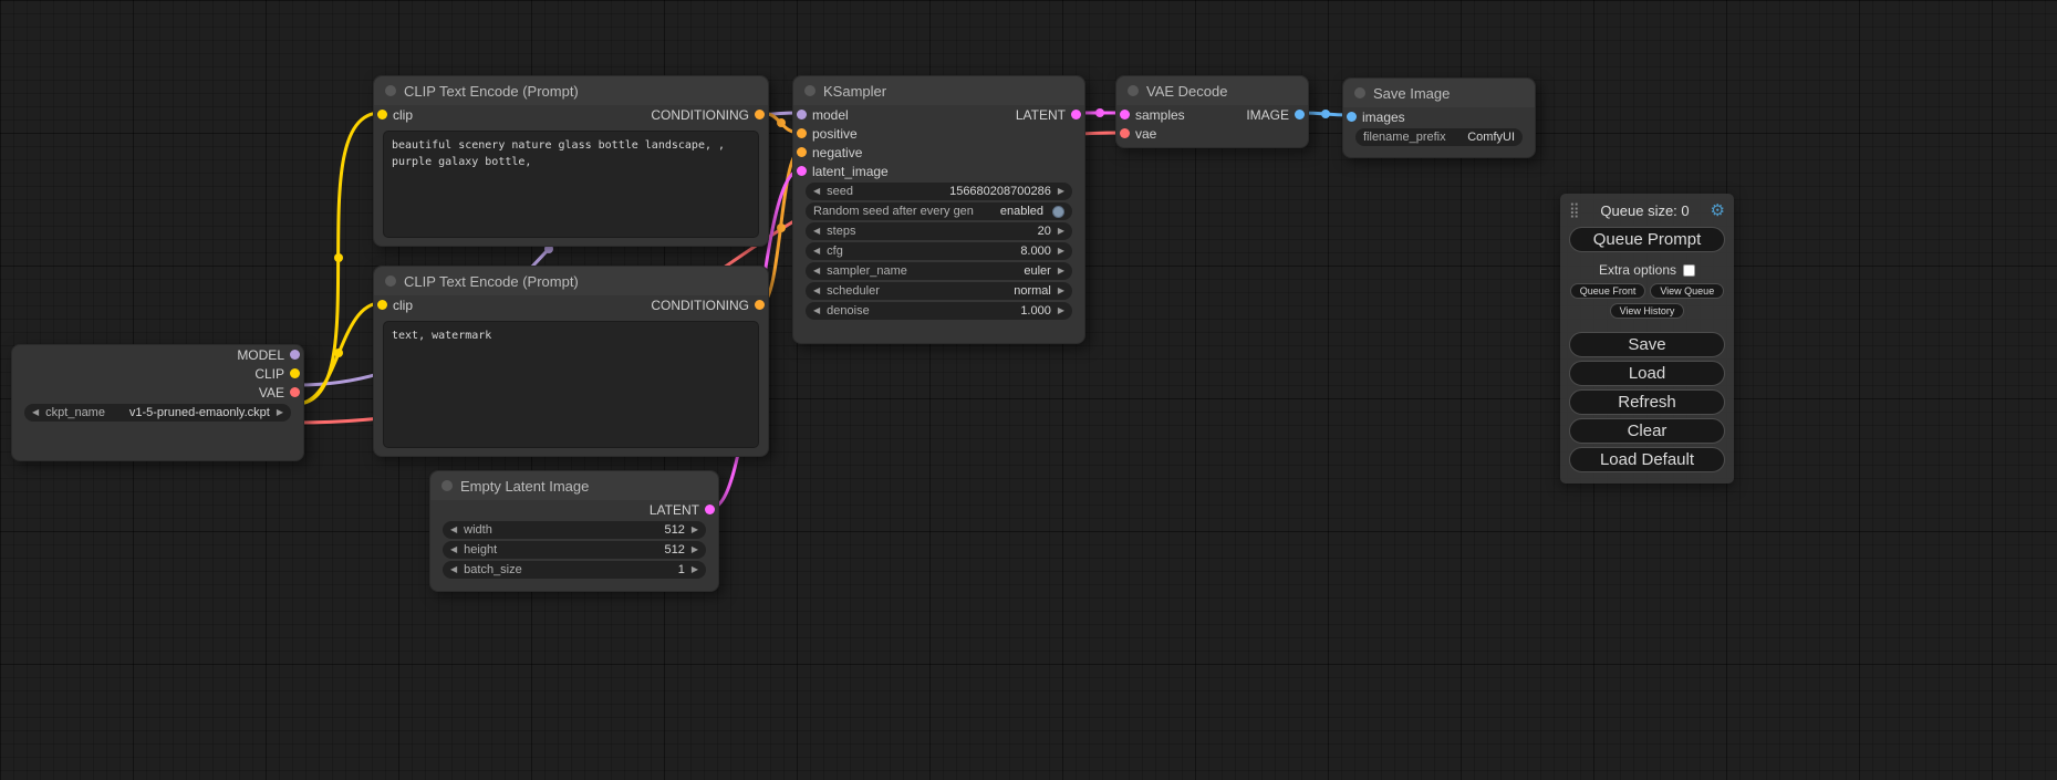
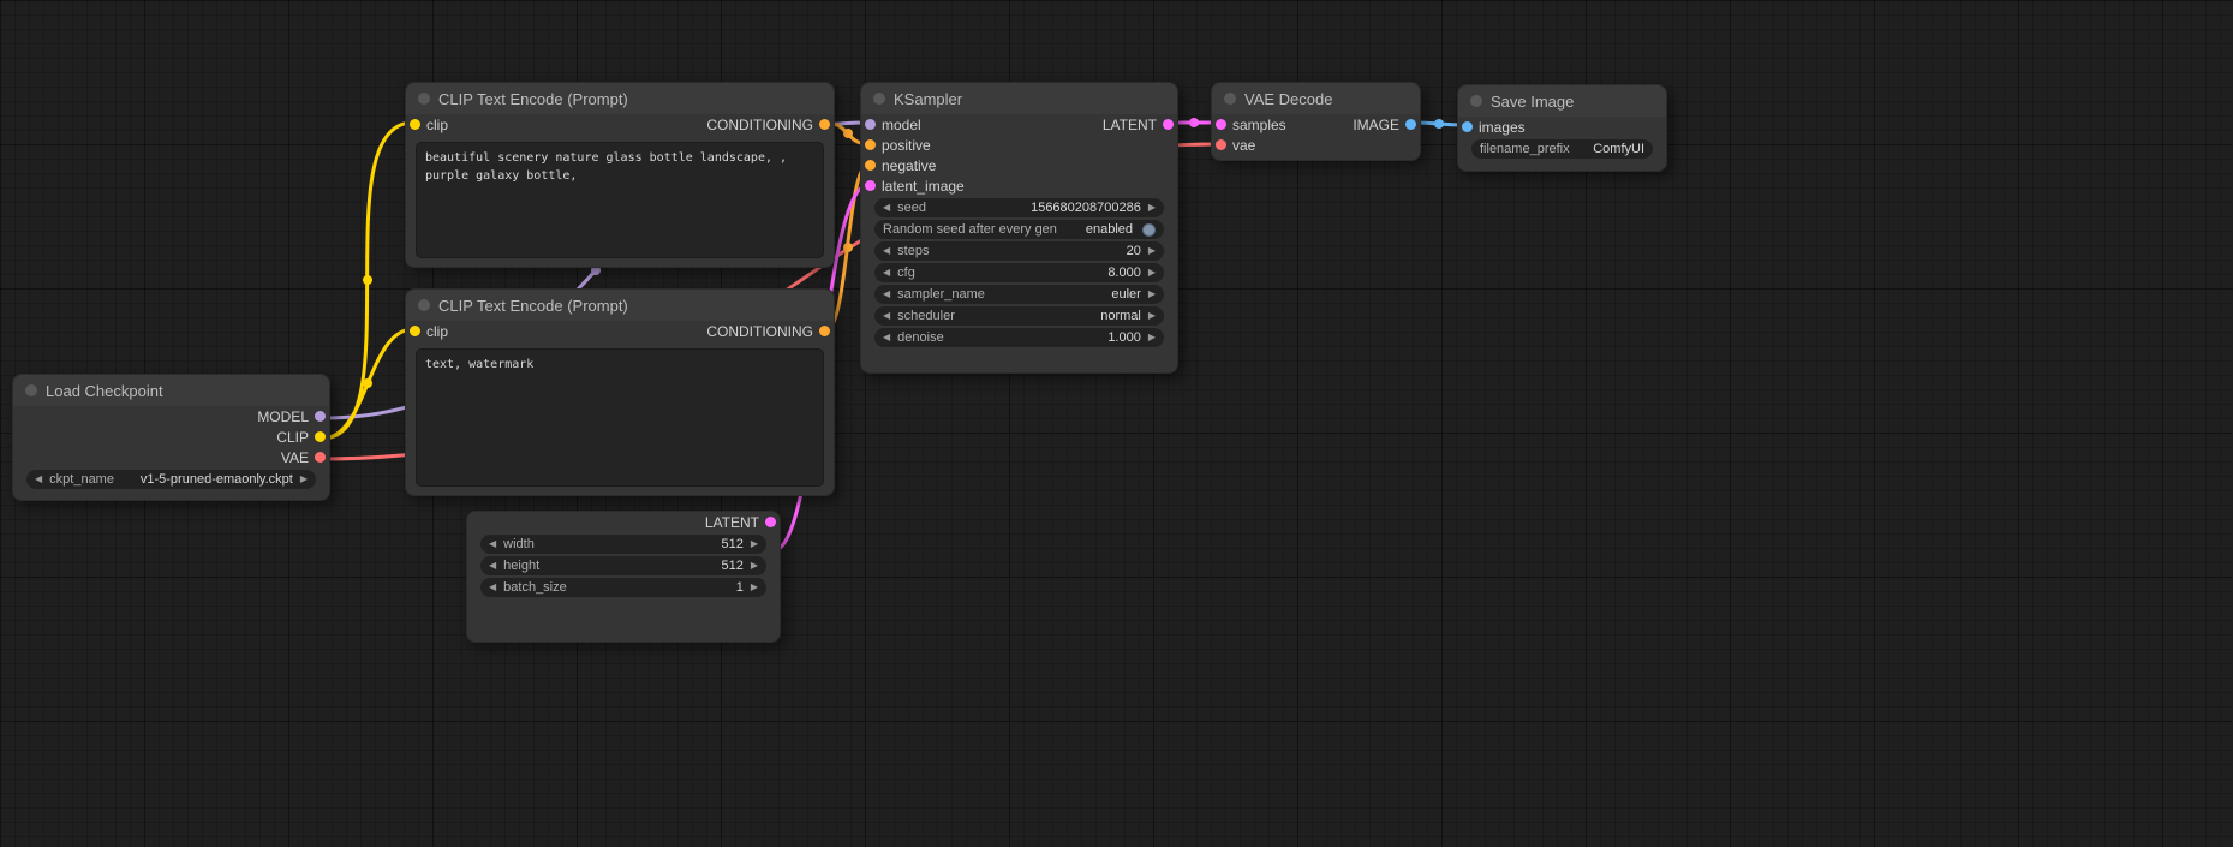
+ Load Checkpoint
  MODEL
  CLIP
  VAE
  ◀
  ckpt_name
  v1-5-pruned-emaonly.ckpt
  ▶
  CLIP Text Encode (Prompt)
  clip
  CONDITIONING
  beautiful scenery nature glass bottle landscape, , purple galaxy bottle,
  CLIP Text Encode (Prompt)
  clip
  CONDITIONING
  text, watermark
- Empty Latent Image
  LATENT
  ◀
  width
  512
  ▶
  ◀
  height
  512
  ▶
  ◀
  batch_size
  1
  ▶
  KSampler
  model
  LATENT
  positive
  negative
  latent_image
  ◀
  seed
  156680208700286
  ▶
  Random seed after every gen
  enabled
  ◀
  steps
  20
  ▶
  ◀
  cfg
  8.000
  ▶
  ◀
  sampler_name
  euler
  ▶
  ◀
  scheduler
  normal
  ▶
  ◀
  denoise
  1.000
  ▶
  VAE Decode
  samples
  IMAGE
  vae
  Save Image
  images
  filename_prefix
  ComfyUI
- ⣿
- Queue size: 0
- ⚙
- Queue Prompt
- Extra options
- Queue Front
- View Queue
- View History
- Save
- Load
- Refresh
- Clear
- Load Default
